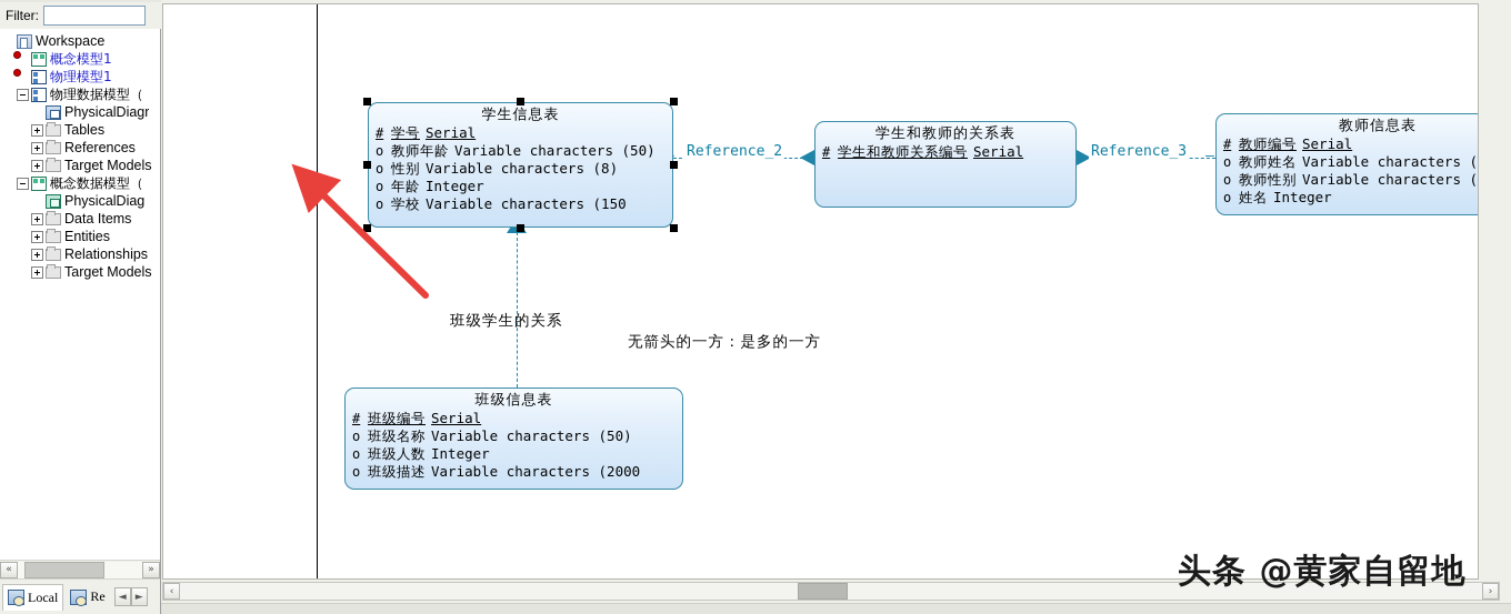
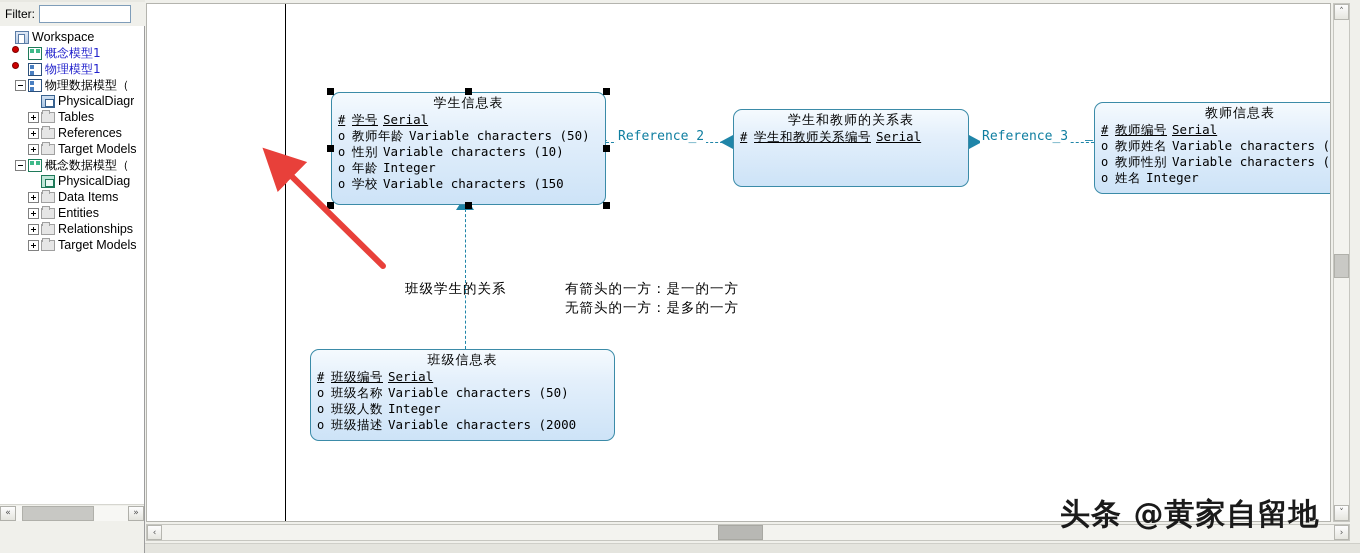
  Filter:
  Workspace
  概念模型1
  物理模型1
  物理数据模型（
  PhysicalDiagr
  Tables
  References
  Target Models
  概念数据模型（
  PhysicalDiag
  Data Items
  Entities
  Relationships
  Target Models
  «
  »
- Local
- Re
- ◄
- ►
  Reference_2
  —
  Reference_3
  班级学生的关系
+ 有箭头的一方：是一的一方
  无箭头的一方：是多的一方
  学生信息表
  #
  学号
  Serial
  o
  教师年龄
  Variable characters (50)
  o
  性别
- Variable characters (8)
+ Variable characters (10)
  o
  年龄
  Integer
  o
  学校
  Variable characters (150
  学生和教师的关系表
  #
  学生和教师关系编号
  Serial
  教师信息表
  #
  教师编号
  Serial
  o
  教师姓名
  Variable characters (
  o
  教师性别
  Variable characters (
  o
  姓名
  Integer
  班级信息表
  #
  班级编号
  Serial
  o
  班级名称
  Variable characters (50)
  o
  班级人数
  Integer
  o
  班级描述
  Variable characters (2000
+ ˄
+ ˅
  ‹
  ›
  头条 @黄家自留地
